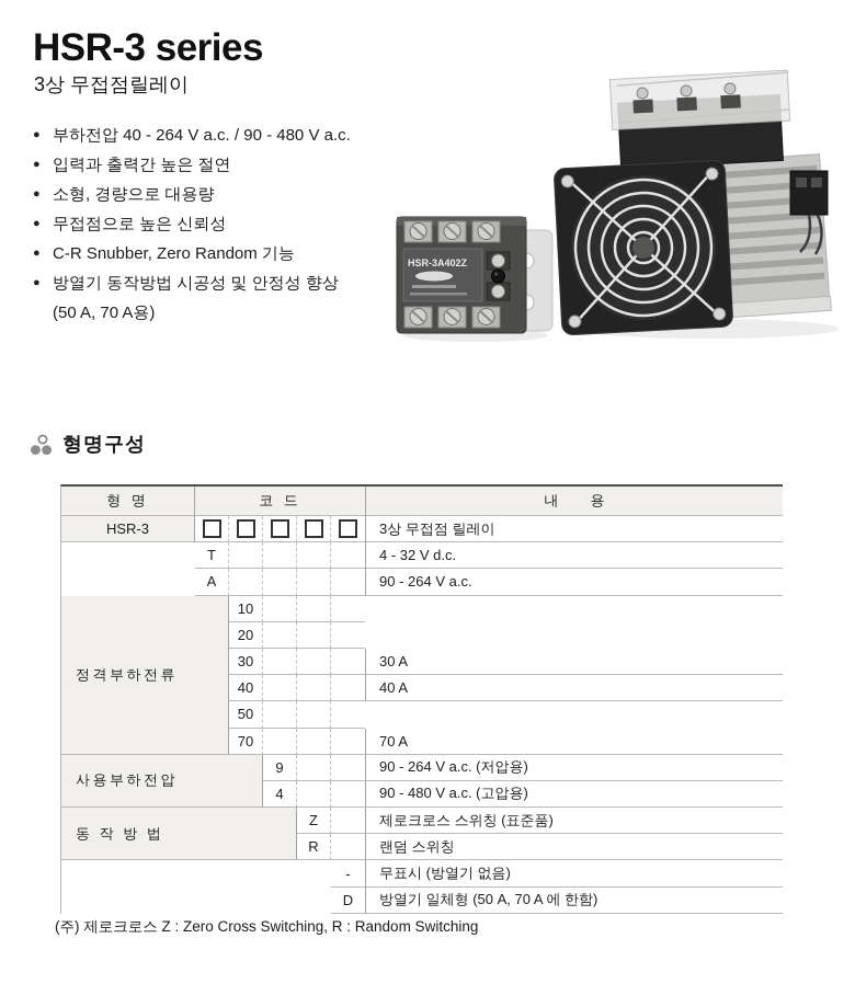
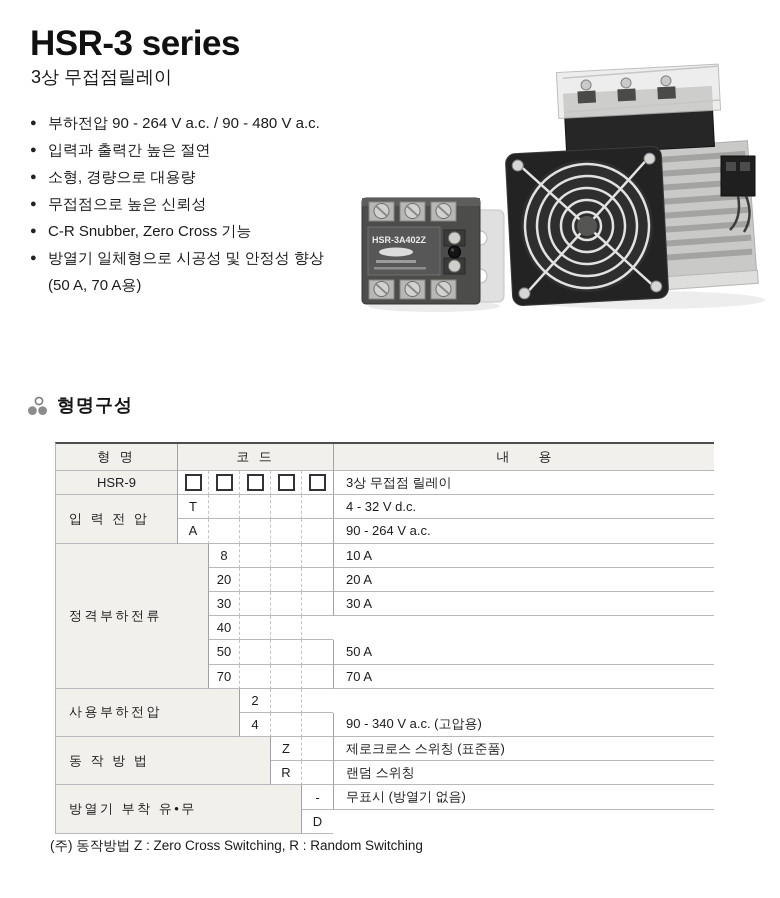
  HSR-3 series
  3상 무접점릴레이
  ●
- 부하전압 40 - 264 V a.c. / 90 - 480 V a.c.
+ 부하전압 90 - 264 V a.c. / 90 - 480 V a.c.
  ●
  입력과 출력간 높은 절연
  ●
  소형, 경량으로 대용량
  ●
  무접점으로 높은 신뢰성
  ●
- C-R Snubber, Zero Random 기능
+ C-R Snubber, Zero Cross 기능
  ●
- 방열기 동작방법 시공성 및 안정성 향상
+ 방열기 일체형으로 시공성 및 안정성 향상
  (50 A, 70 A용)
  HSR-3A402Z
  형명구성
  형 명
  코 드
  내 용
- HSR-3
+ HSR-9
  3상 무접점 릴레이
+ 입 력 전 압
  T
  4 - 32 V d.c.
  A
  90 - 264 V a.c.
  정격부하전류
- 10
+ 8
+ 10 A
  20
+ 20 A
  30
  30 A
  40
- 40 A
  50
+ 50 A
  70
  70 A
  사용부하전압
- 9
+ 2
- 90 - 264 V a.c. (저압용)
  4
- 90 - 480 V a.c. (고압용)
+ 90 - 340 V a.c. (고압용)
  동 작 방 법
  Z
  제로크로스 스위칭 (표준품)
  R
  랜덤 스위칭
+ 방열기 부착 유•무
  -
  무표시 (방열기 없음)
  D
- 방열기 일체형 (50 A, 70 A 에 한함)
- (주) 제로크로스 Z : Zero Cross Switching, R : Random Switching
+ (주) 동작방법 Z : Zero Cross Switching, R : Random Switching
